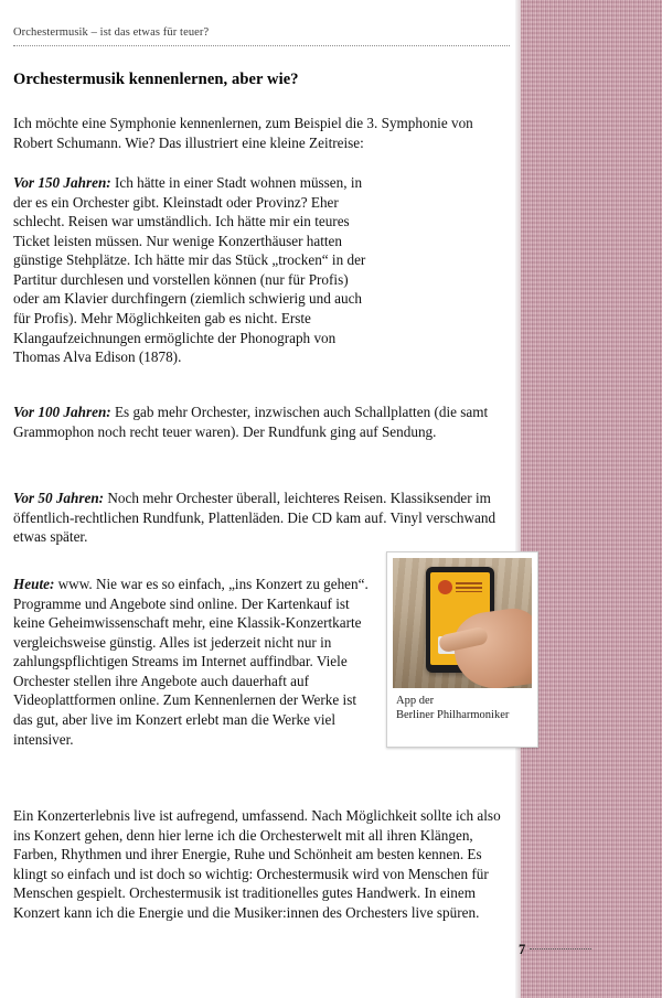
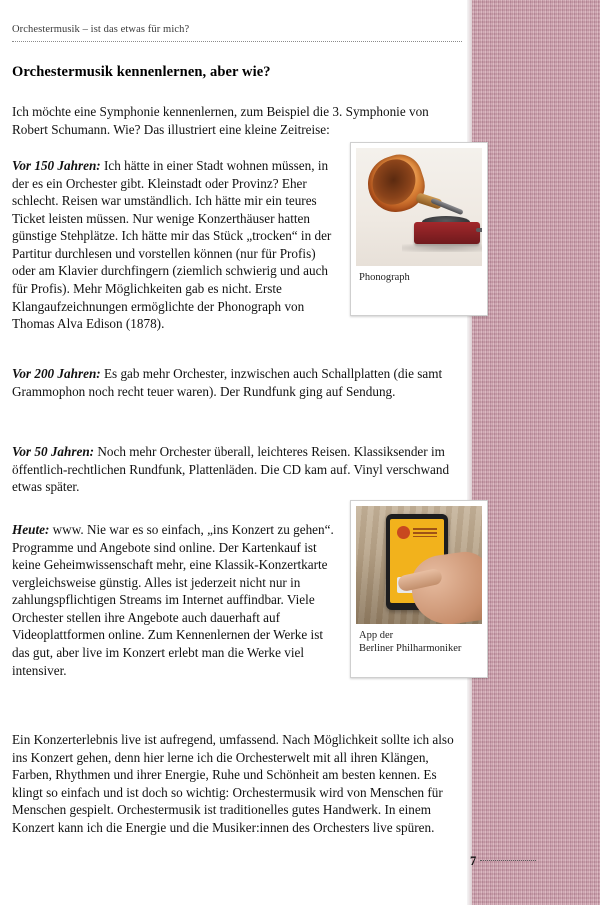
- Orchestermusik – ist das etwas für teuer?
+ Orchestermusik – ist das etwas für mich?
  Orchestermusik kennenlernen, aber wie?
  Ich möchte eine Symphonie kennenlernen, zum Beispiel die 3. Symphonie von Robert Schumann. Wie? Das illustriert eine kleine Zeitreise:
  Vor 150 Jahren: Ich hätte in einer Stadt wohnen müssen, in der es ein Orchester gibt. Kleinstadt oder Provinz? Eher schlecht. Reisen war umständlich. Ich hätte mir ein teures Ticket leisten müssen. Nur wenige Konzerthäuser hatten günstige Stehplätze. Ich hätte mir das Stück „trocken“ in der Partitur durchlesen und vorstellen können (nur für Profis) oder am Klavier durchfingern (ziemlich schwierig und auch für Profis). Mehr Möglichkeiten gab es nicht. Erste Klangaufzeichnungen ermöglichte der Phonograph von Thomas Alva Edison (1878).
- Vor 100 Jahren: Es gab mehr Orchester, inzwischen auch Schallplatten (die samt Grammophon noch recht teuer waren). Der Rundfunk ging auf Sendung.
+ Vor 200 Jahren: Es gab mehr Orchester, inzwischen auch Schallplatten (die samt Grammophon noch recht teuer waren). Der Rundfunk ging auf Sendung.
  Vor 50 Jahren: Noch mehr Orchester überall, leichteres Reisen. Klassiksender im öffentlich-rechtlichen Rundfunk, Plattenläden. Die CD kam auf. Vinyl verschwand etwas später.
  Heute: www. Nie war es so einfach, „ins Konzert zu gehen“. Programme und Angebote sind online. Der Kartenkauf ist keine Geheimwissenschaft mehr, eine Klassik-Konzertkarte vergleichsweise günstig. Alles ist jederzeit nicht nur in zahlungspflichtigen Streams im Internet auffindbar. Viele Orchester stellen ihre Angebote auch dauerhaft auf Videoplattformen online. Zum Kennenlernen der Werke ist das gut, aber live im Konzert erlebt man die Werke viel intensiver.
  Ein Konzerterlebnis live ist aufregend, umfassend. Nach Möglichkeit sollte ich also ins Konzert gehen, denn hier lerne ich die Orchesterwelt mit all ihren Klängen, Farben, Rhythmen und ihrer Energie, Ruhe und Schönheit am besten kennen. Es klingt so einfach und ist doch so wichtig: Orchestermusik wird von Menschen für Menschen gespielt. Orchestermusik ist traditionelles gutes Handwerk. In einem Konzert kann ich die Energie und die Musiker:innen des Orchesters live spüren.
+ Phonograph
  App der
  Berliner Philharmoniker
  7
